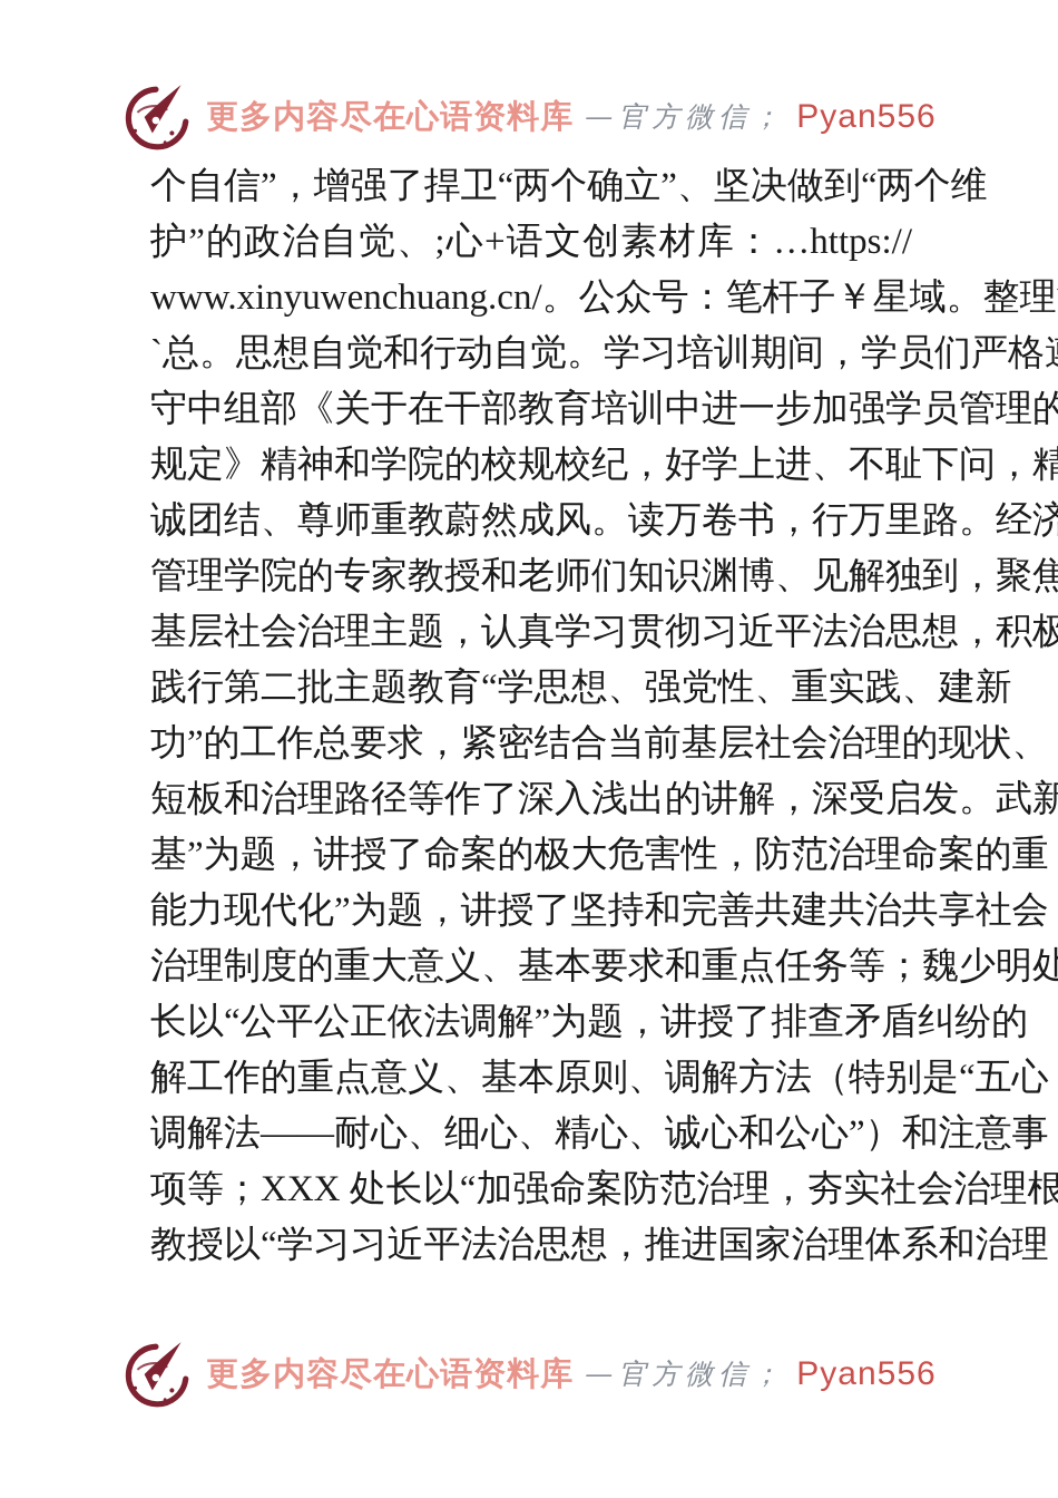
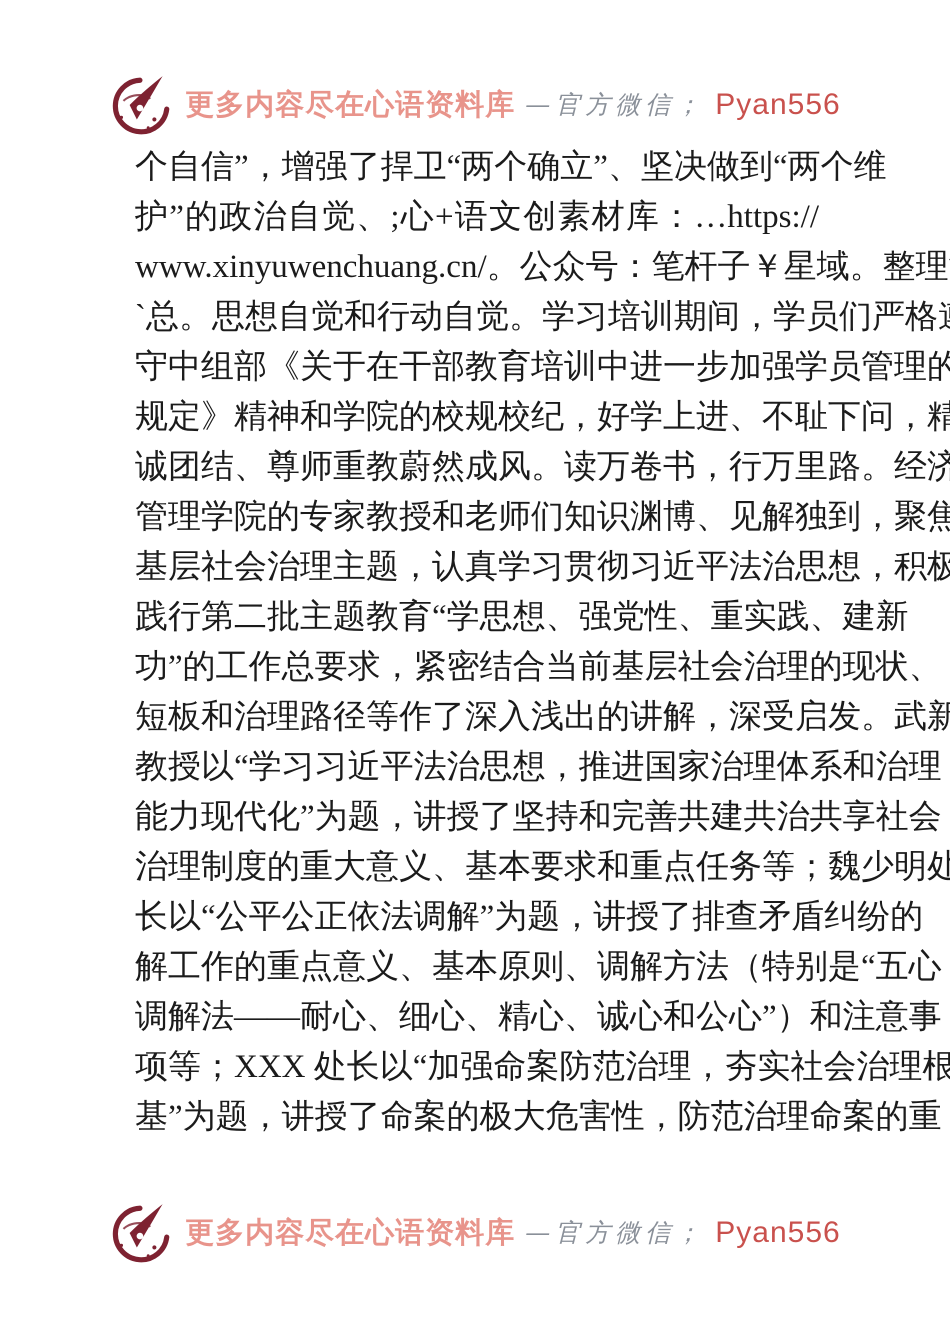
  更多内容尽在心语资料库
  —官方微信；
  Pyan556
  个自信”，增强了捍卫“两个确立”、坚决做到“两个维
  护”的政治自觉、;心+语文创素材库：…https://
  www.xinyuwenchuang.cn/。公众号：笔杆子￥星域。整理
  `总。思想自觉和行动自觉。学习培训期间，学员们严格
  守中组部《关于在干部教育培训中进一步加强学员管理的
  规定》精神和学院的校规校纪，好学上进、不耻下问，精
  诚团结、尊师重教蔚然成风。读万卷书，行万里路。经济
  管理学院的专家教授和老师们知识渊博、见解独到，聚焦
  基层社会治理主题，认真学习贯彻习近平法治思想，积极
  践行第二批主题教育“学思想、强党性、重实践、建新
  功”的工作总要求，紧密结合当前基层社会治理的现状、
  短板和治理路径等作了深入浅出的讲解，深受启发。武新
- 基”为题，讲授了命案的极大危害性，防范治理命案的重
+ 教授以“学习习近平法治思想，推进国家治理体系和治理
  能力现代化”为题，讲授了坚持和完善共建共治共享社会
  治理制度的重大意义、基本要求和重点任务等；魏少明处
  长以“公平公正依法调解”为题，讲授了排查矛盾纠纷的
  解工作的重点意义、基本原则、调解方法（特别是“五心
  调解法——耐心、细心、精心、诚心和公心”）和注意事
  项等；XXX 处长以“加强命案防范治理，夯实社会治理根
- 教授以“学习习近平法治思想，推进国家治理体系和治理
+ 基”为题，讲授了命案的极大危害性，防范治理命案的重
  更多内容尽在心语资料库
  —官方微信；
  Pyan556
